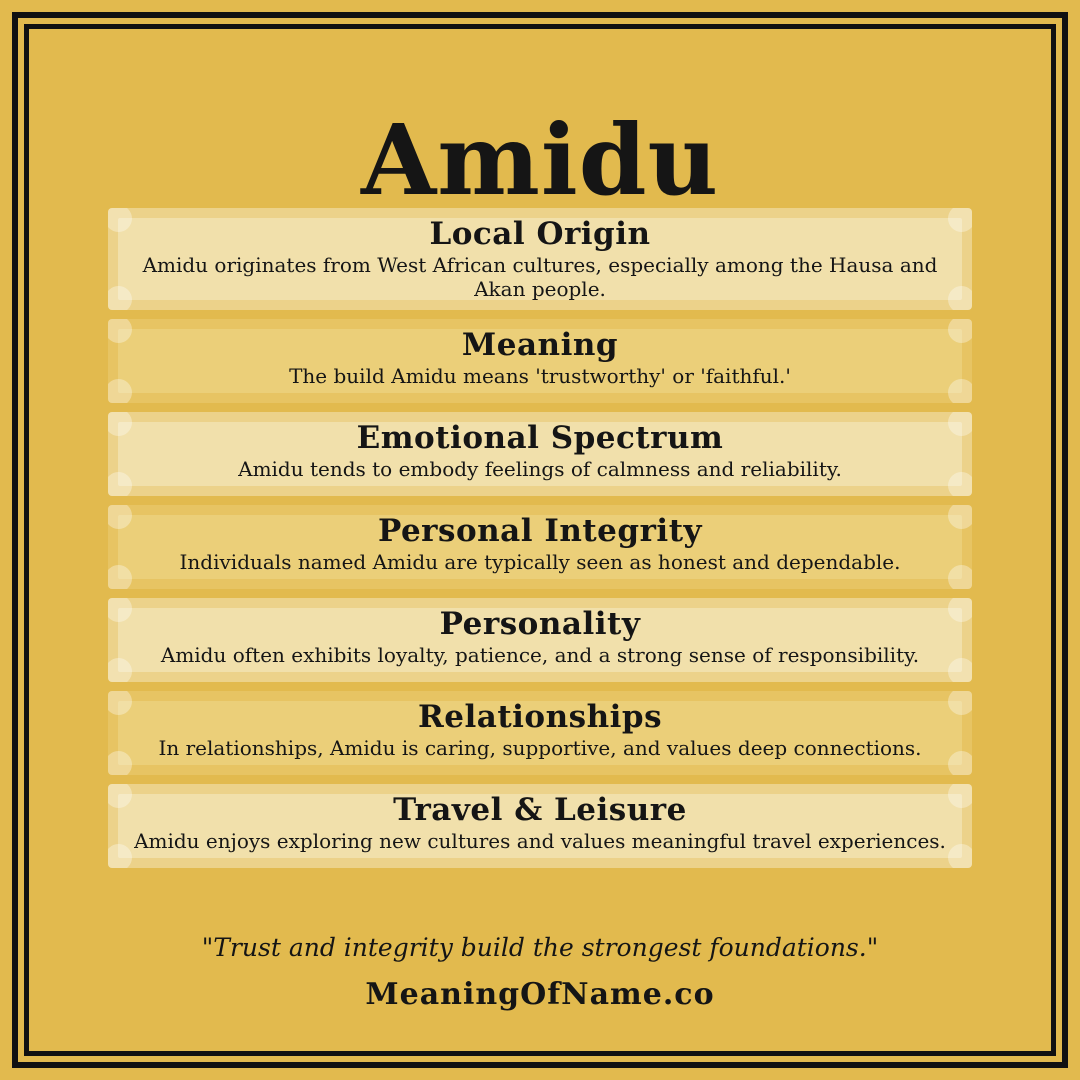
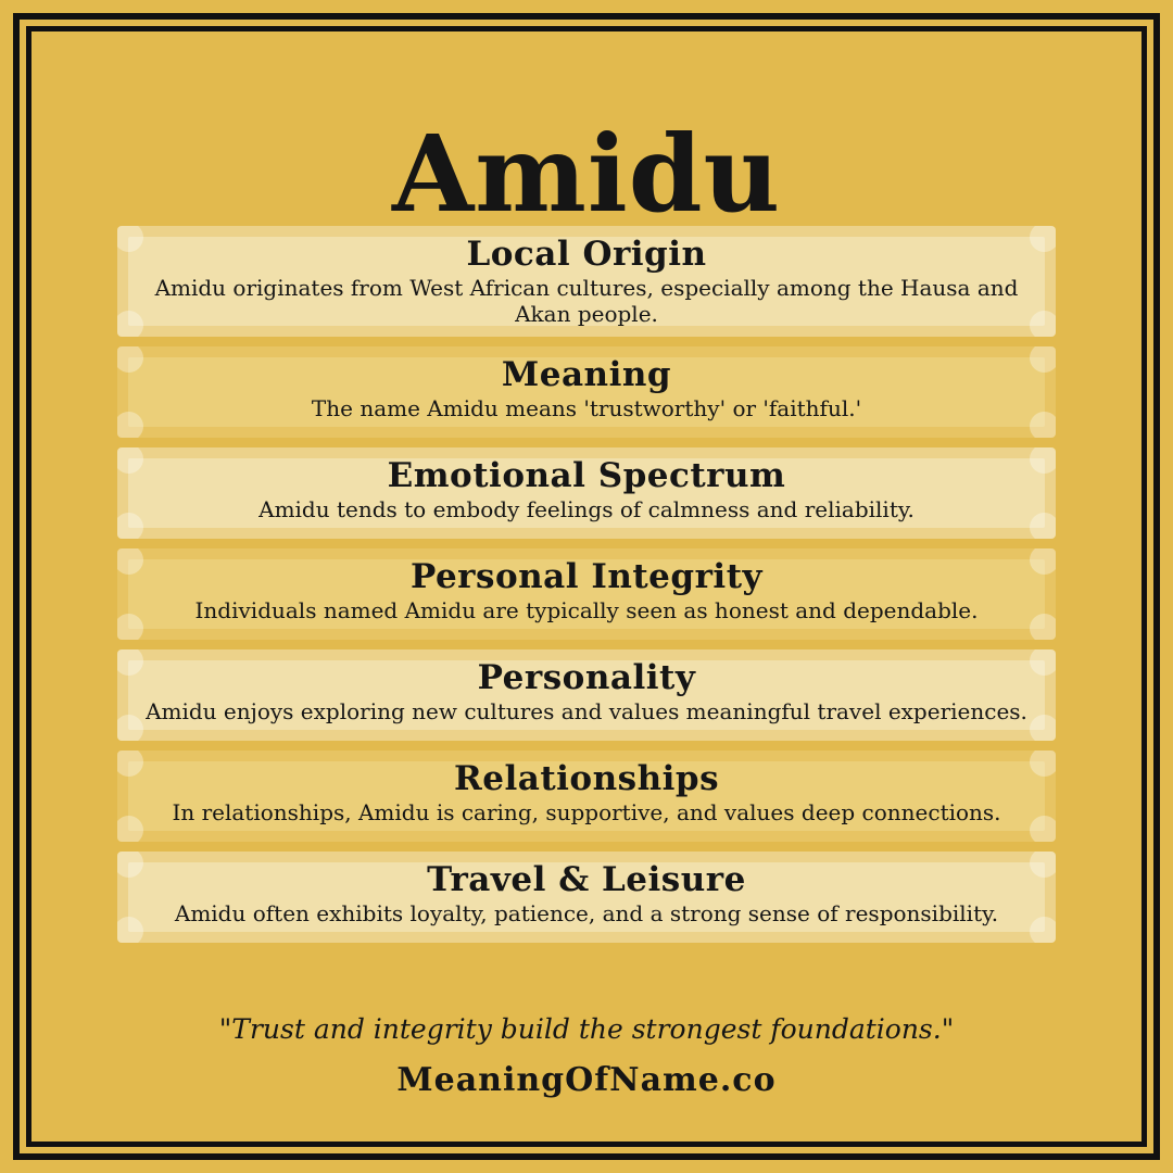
  Amidu
  Local Origin
  Amidu originates from West African cultures, especially among the Hausa and Akan people.
  Meaning
- The build Amidu means 'trustworthy' or 'faithful.'
+ The name Amidu means 'trustworthy' or 'faithful.'
  Emotional Spectrum
  Amidu tends to embody feelings of calmness and reliability.
  Personal Integrity
  Individuals named Amidu are typically seen as honest and dependable.
  Personality
- Amidu often exhibits loyalty, patience, and a strong sense of responsibility.
+ Amidu enjoys exploring new cultures and values meaningful travel experiences.
  Relationships
  In relationships, Amidu is caring, supportive, and values deep connections.
  Travel & Leisure
- Amidu enjoys exploring new cultures and values meaningful travel experiences.
+ Amidu often exhibits loyalty, patience, and a strong sense of responsibility.
  "Trust and integrity build the strongest foundations."
  MeaningOfName.co
